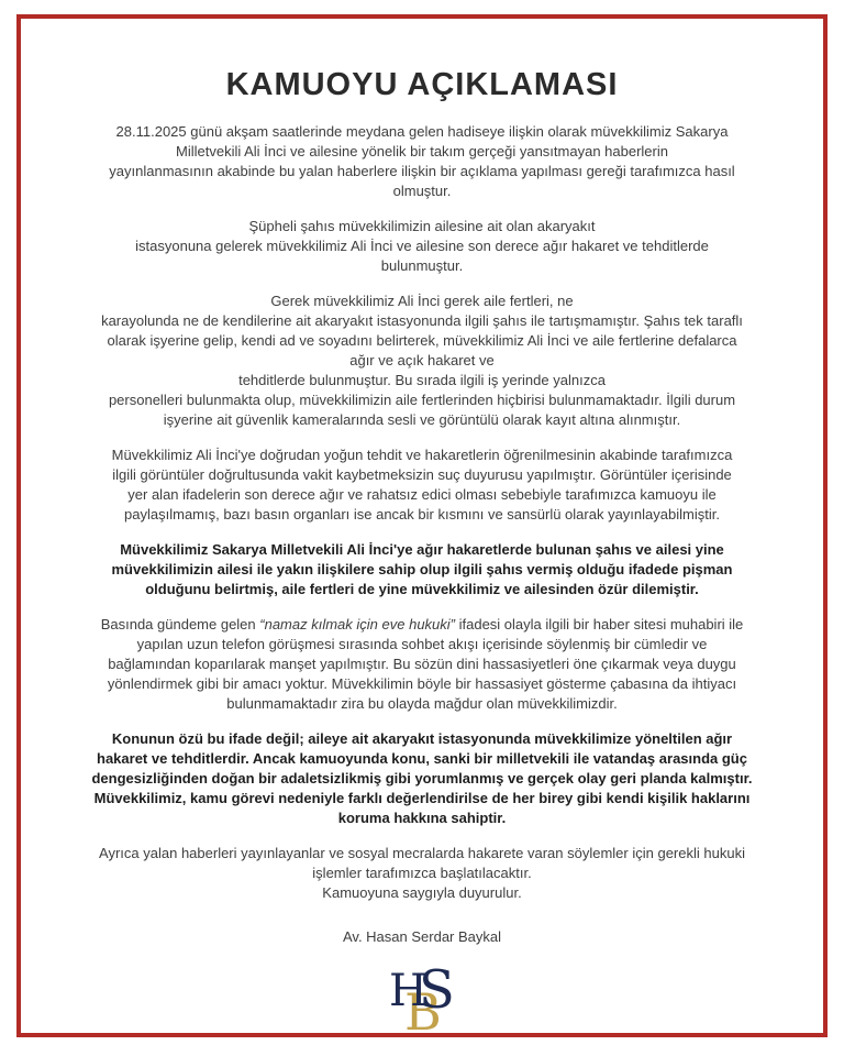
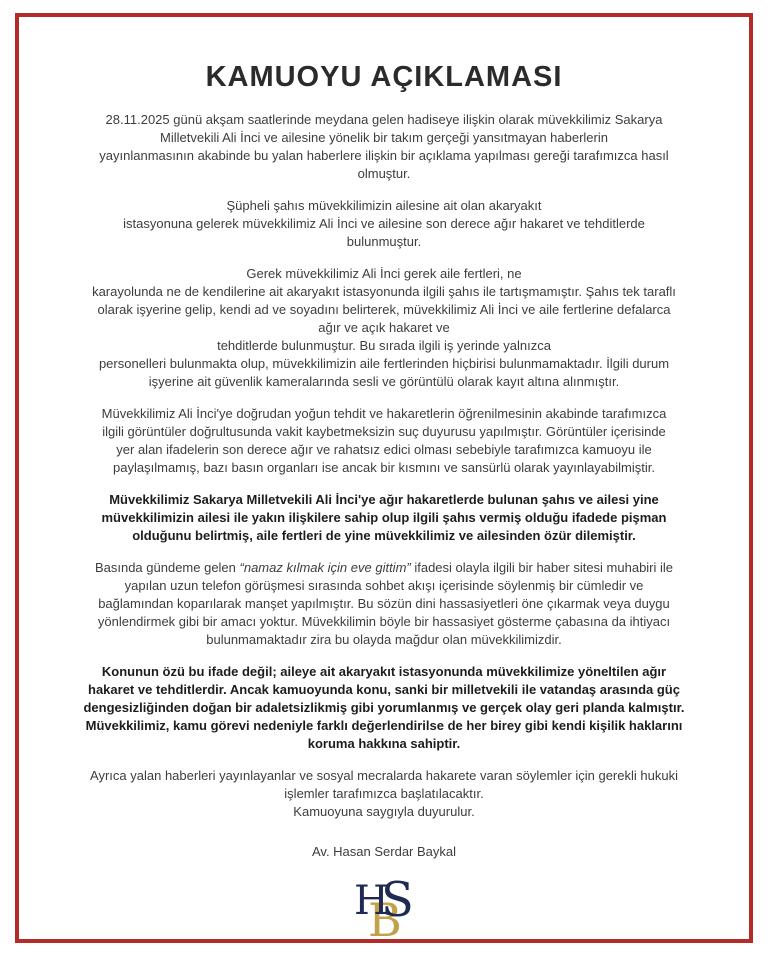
  KAMUOYU AÇIKLAMASI
  28.11.2025 günü akşam saatlerinde meydana gelen hadiseye ilişkin olarak müvekkilimiz Sakarya
  Milletvekili Ali İnci ve ailesine yönelik bir takım gerçeği yansıtmayan haberlerin
  yayınlanmasının akabinde bu yalan haberlere ilişkin bir açıklama yapılması gereği tarafımızca hasıl
  olmuştur.
  Şüpheli şahıs müvekkilimizin ailesine ait olan akaryakıt
  istasyonuna gelerek müvekkilimiz Ali İnci ve ailesine son derece ağır hakaret ve tehditlerde
  bulunmuştur.
  Gerek müvekkilimiz Ali İnci gerek aile fertleri, ne
  karayolunda ne de kendilerine ait akaryakıt istasyonunda ilgili şahıs ile tartışmamıştır. Şahıs tek taraflı
  olarak işyerine gelip, kendi ad ve soyadını belirterek, müvekkilimiz Ali İnci ve aile fertlerine defalarca
  ağır ve açık hakaret ve
  tehditlerde bulunmuştur. Bu sırada ilgili iş yerinde yalnızca
  personelleri bulunmakta olup, müvekkilimizin aile fertlerinden hiçbirisi bulunmamaktadır. İlgili durum
  işyerine ait güvenlik kameralarında sesli ve görüntülü olarak kayıt altına alınmıştır.
  Müvekkilimiz Ali İnci'ye doğrudan yoğun tehdit ve hakaretlerin öğrenilmesinin akabinde tarafımızca
  ilgili görüntüler doğrultusunda vakit kaybetmeksizin suç duyurusu yapılmıştır. Görüntüler içerisinde
  yer alan ifadelerin son derece ağır ve rahatsız edici olması sebebiyle tarafımızca kamuoyu ile
  paylaşılmamış, bazı basın organları ise ancak bir kısmını ve sansürlü olarak yayınlayabilmiştir.
  Müvekkilimiz Sakarya Milletvekili Ali İnci'ye ağır hakaretlerde bulunan şahıs ve ailesi yine
  müvekkilimizin ailesi ile yakın ilişkilere sahip olup ilgili şahıs vermiş olduğu ifadede pişman
  olduğunu belirtmiş, aile fertleri de yine müvekkilimiz ve ailesinden özür dilemiştir.
- Basında gündeme gelen “namaz kılmak için eve hukuki” ifadesi olayla ilgili bir haber sitesi muhabiri ile
+ Basında gündeme gelen “namaz kılmak için eve gittim” ifadesi olayla ilgili bir haber sitesi muhabiri ile
  yapılan uzun telefon görüşmesi sırasında sohbet akışı içerisinde söylenmiş bir cümledir ve
  bağlamından koparılarak manşet yapılmıştır. Bu sözün dini hassasiyetleri öne çıkarmak veya duygu
  yönlendirmek gibi bir amacı yoktur. Müvekkilimin böyle bir hassasiyet gösterme çabasına da ihtiyacı
  bulunmamaktadır zira bu olayda mağdur olan müvekkilimizdir.
  Konunun özü bu ifade değil; aileye ait akaryakıt istasyonunda müvekkilimize yöneltilen ağır
  hakaret ve tehditlerdir. Ancak kamuoyunda konu, sanki bir milletvekili ile vatandaş arasında güç
  dengesizliğinden doğan bir adaletsizlikmiş gibi yorumlanmış ve gerçek olay geri planda kalmıştır.
  Müvekkilimiz, kamu görevi nedeniyle farklı değerlendirilse de her birey gibi kendi kişilik haklarını
  koruma hakkına sahiptir.
  Ayrıca yalan haberleri yayınlayanlar ve sosyal mecralarda hakarete varan söylemler için gerekli hukuki
  işlemler tarafımızca başlatılacaktır.
  Kamuoyuna saygıyla duyurulur.
  Av. Hasan Serdar Baykal
  H
  S
  B
